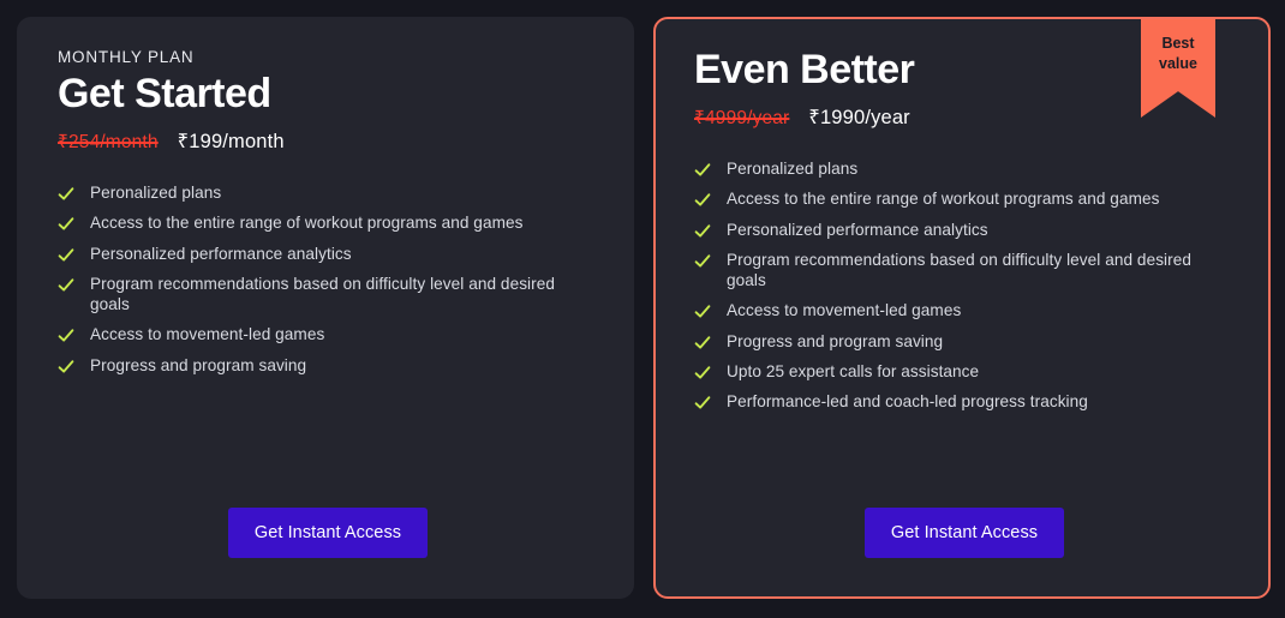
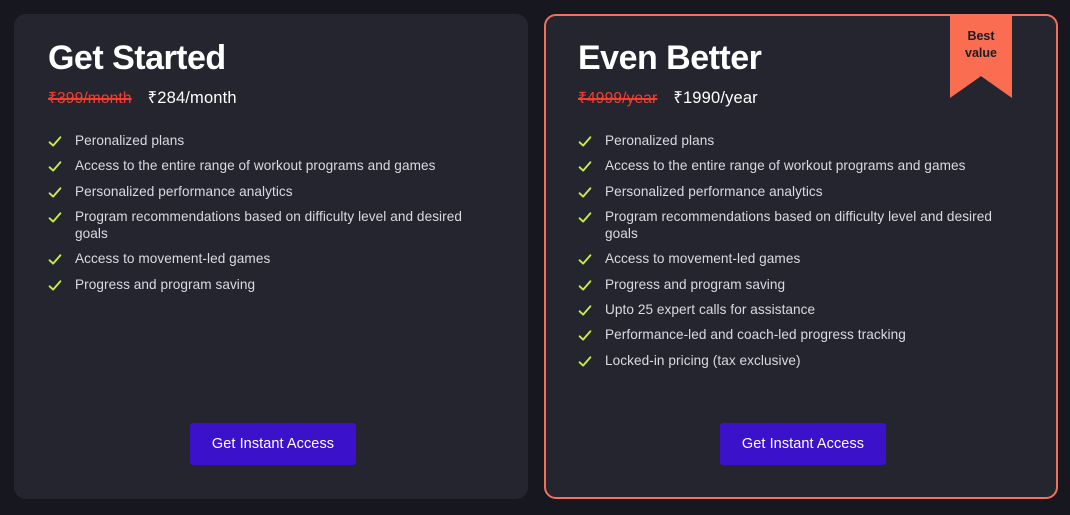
- MONTHLY PLAN
  Get Started
- ₹254/month
+ ₹399/month
- ₹199/month
+ ₹284/month
  Peronalized plans
  Access to the entire range of workout programs and games
  Personalized performance analytics
  Program recommendations based on difficulty level and desired goals
  Access to movement-led games
  Progress and program saving
  Get Instant Access
  Best
  value
  Even Better
  ₹4999/year
  ₹1990/year
  Peronalized plans
  Access to the entire range of workout programs and games
  Personalized performance analytics
  Program recommendations based on difficulty level and desired goals
  Access to movement-led games
  Progress and program saving
  Upto 25 expert calls for assistance
  Performance-led and coach-led progress tracking
+ Locked-in pricing (tax exclusive)
  Get Instant Access
